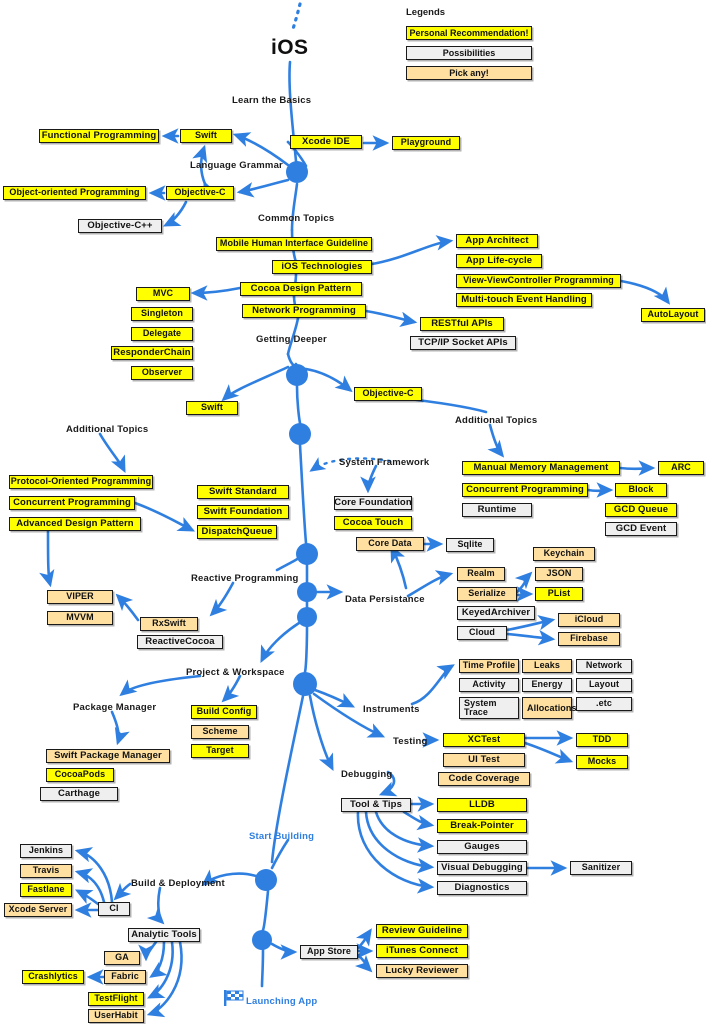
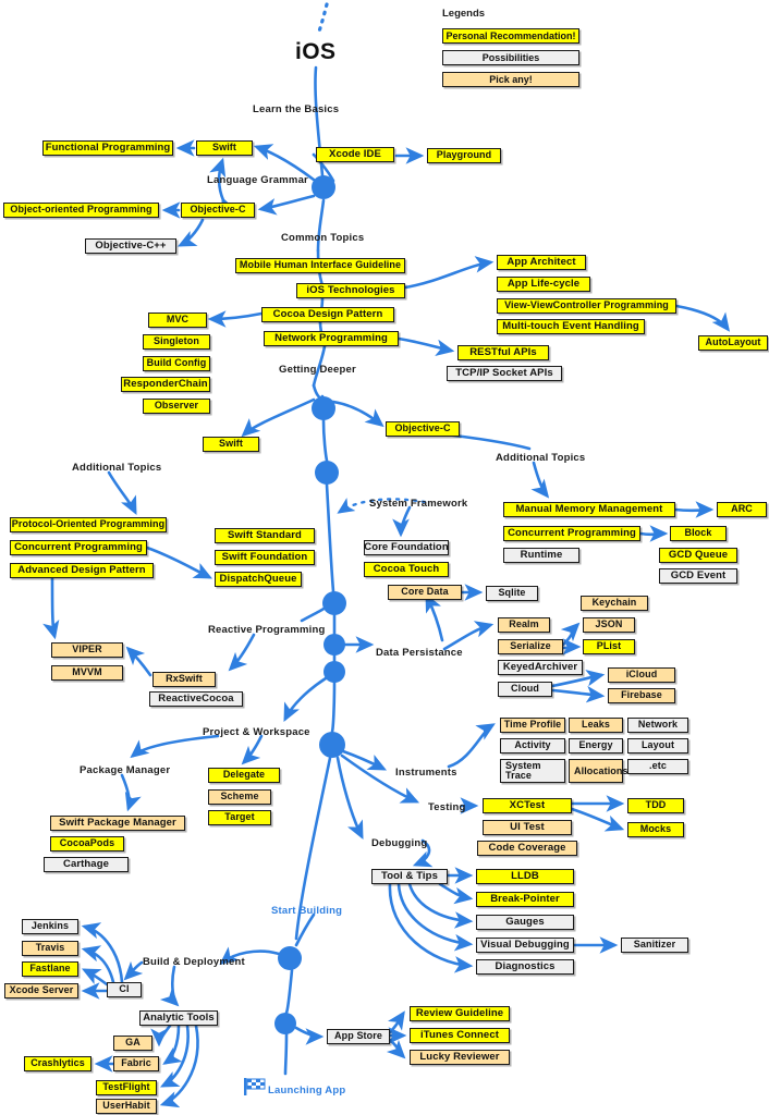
  iOS
  Legends
  Personal Recommendation!
  Possibilities
  Pick any!
  Learn the Basics
  Language Grammar
  Common Topics
  Getting Deeper
  Additional Topics
  Additional Topics
  System Framework
  Reactive Programming
  Data Persistance
  Project & Workspace
  Package Manager
  Instruments
  Testing
  Debugging
  Build & Deployment
  Start Building
  Launching App
  Functional Programming
  Swift
  Xcode IDE
  Playground
  Object-oriented Programming
  Objective-C
  Objective-C++
  Mobile Human Interface Guideline
  iOS Technologies
  Cocoa Design Pattern
  Network Programming
  App Architect
  App Life-cycle
  View-ViewController Programming
  Multi-touch Event Handling
  AutoLayout
  RESTful APIs
  TCP/IP Socket APIs
  MVC
  Singleton
- Delegate
+ Build Config
  ResponderChain
  Observer
  Swift
  Objective-C
  Protocol-Oriented Programming
  Concurrent Programming
  Advanced Design Pattern
  Swift Standard
  Swift Foundation
  DispatchQueue
  Core Foundation
  Cocoa Touch
  Core Data
  Sqlite
  Manual Memory Management
  ARC
  Concurrent Programming
  Block
  Runtime
  GCD Queue
  GCD Event
  Keychain
  JSON
  PList
  Realm
  Serialize
  KeyedArchiver
  Cloud
  iCloud
  Firebase
  VIPER
  MVVM
  RxSwift
  ReactiveCocoa
- Build Config
+ Delegate
  Scheme
  Target
  Swift Package Manager
  CocoaPods
  Carthage
  Time Profile
  Leaks
  Network
  Activity
  Energy
  Layout
  System Trace
  Allocations
  .etc
  XCTest
  UI Test
  Code Coverage
  TDD
  Mocks
  Tool & Tips
  LLDB
  Break-Pointer
  Gauges
  Visual Debugging
  Diagnostics
  Sanitizer
  Jenkins
  Travis
  Fastlane
  Xcode Server
  CI
  Analytic Tools
  GA
  Fabric
  Crashlytics
  TestFlight
  UserHabit
  App Store
  Review Guideline
  iTunes Connect
  Lucky Reviewer
